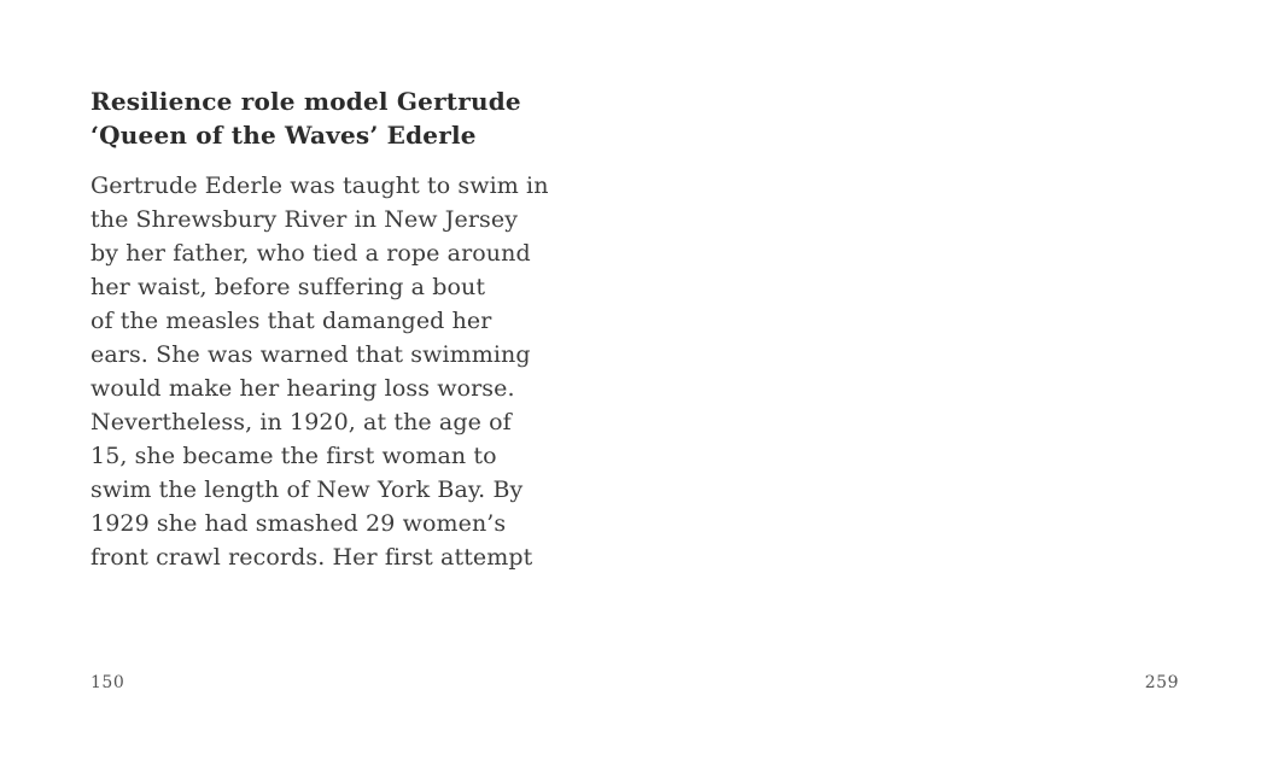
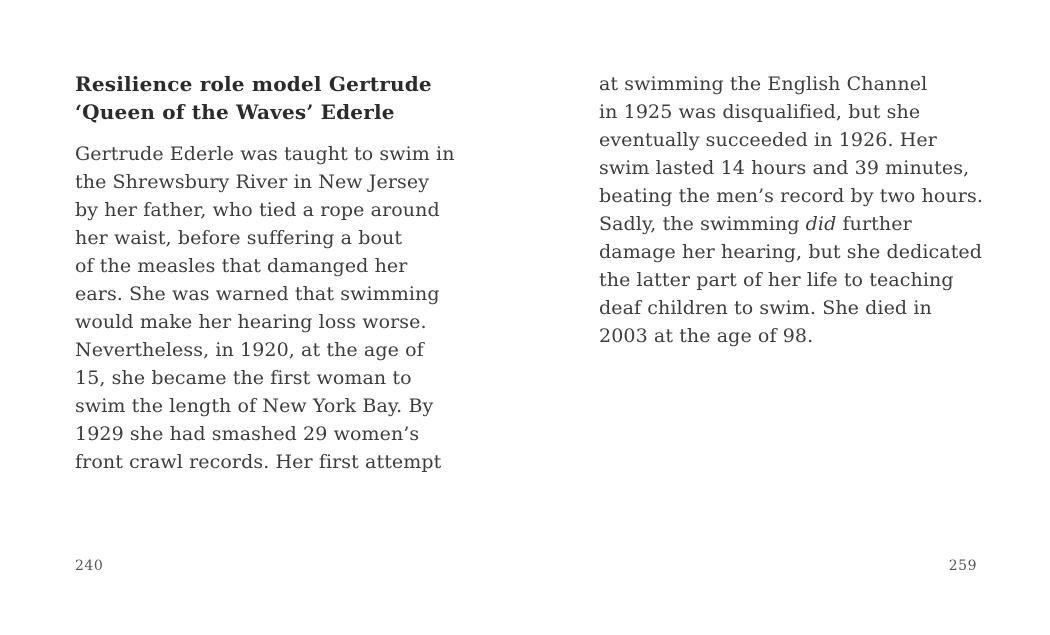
  Resilience role model Gertrude
  ‘Queen of the Waves’ Ederle
  Gertrude Ederle was taught to swim in
  the Shrewsbury River in New Jersey
  by her father, who tied a rope around
  her waist, before suffering a bout
  of the measles that damanged her
  ears. She was warned that swimming
  would make her hearing loss worse.
  Nevertheless, in 1920, at the age of
  15, she became the first woman to
  swim the length of New York Bay. By
  1929 she had smashed 29 women’s
  front crawl records. Her first attempt
+ at swimming the English Channel
+ in 1925 was disqualified, but she
+ eventually succeeded in 1926. Her
+ swim lasted 14 hours and 39 minutes,
+ beating the men’s record by two hours.
+ Sadly, the swimming did further
+ damage her hearing, but she dedicated
+ the latter part of her life to teaching
+ deaf children to swim. She died in
+ 2003 at the age of 98.
- 150
+ 240
  259
